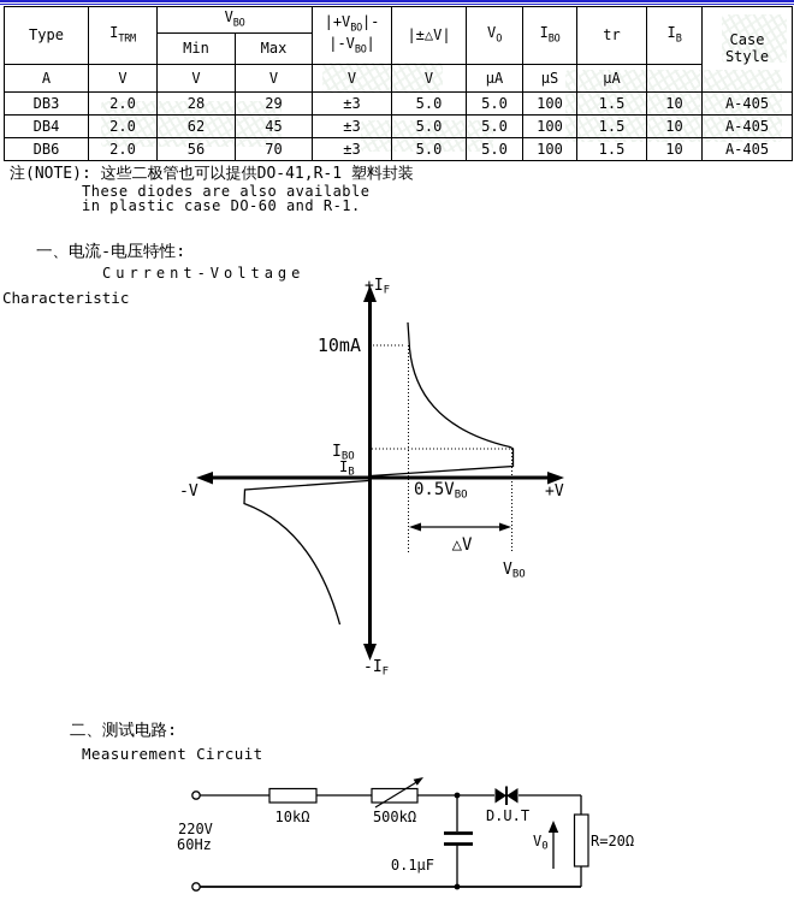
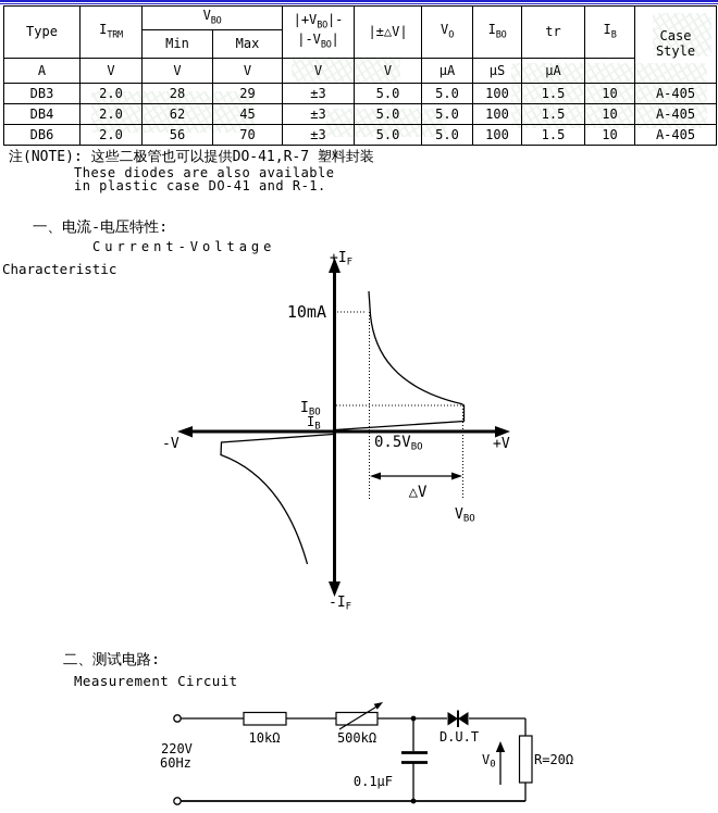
  Type	ITRM	VBO	|+VBO|- |-VBO|	|±△V|	VO	IBO	tr	IB	Case Style
  Min	Max
  A	V	V	V	V	V	µA	µS	µA
  DB3	2.0	28	29	±3	5.0	5.0	100	1.5	10	A-405
  DB4	2.0	62	45	±3	5.0	5.0	100	1.5	10	A-405
  DB6	2.0	56	70	±3	5.0	5.0	100	1.5	10	A-405
- 注(NOTE): 这些二极管也可以提供DO-41,R-1 塑料封装
+ 注(NOTE): 这些二极管也可以提供DO-41,R-7 塑料封装
  These diodes are also available
- in plastic case DO-60 and R-1.
+ in plastic case DO-41 and R-1.
  一、电流-电压特性:
  Current-Voltage
  Characteristic
  二、测试电路:
  Measurement Circuit
  +IF
  -IF
  -V
  +V
  10mA
  IBO
  IB
  0.5VBO
  △V
  VBO
  220V
  60Hz
  10kΩ
  500kΩ
  D.U.T
  V0
  R=20Ω
  0.1µF
